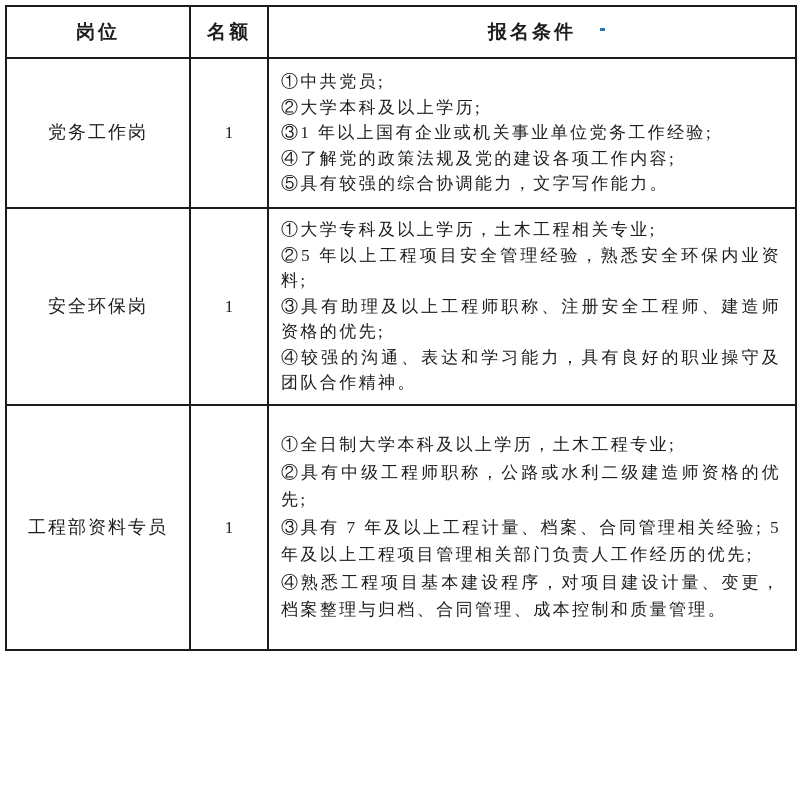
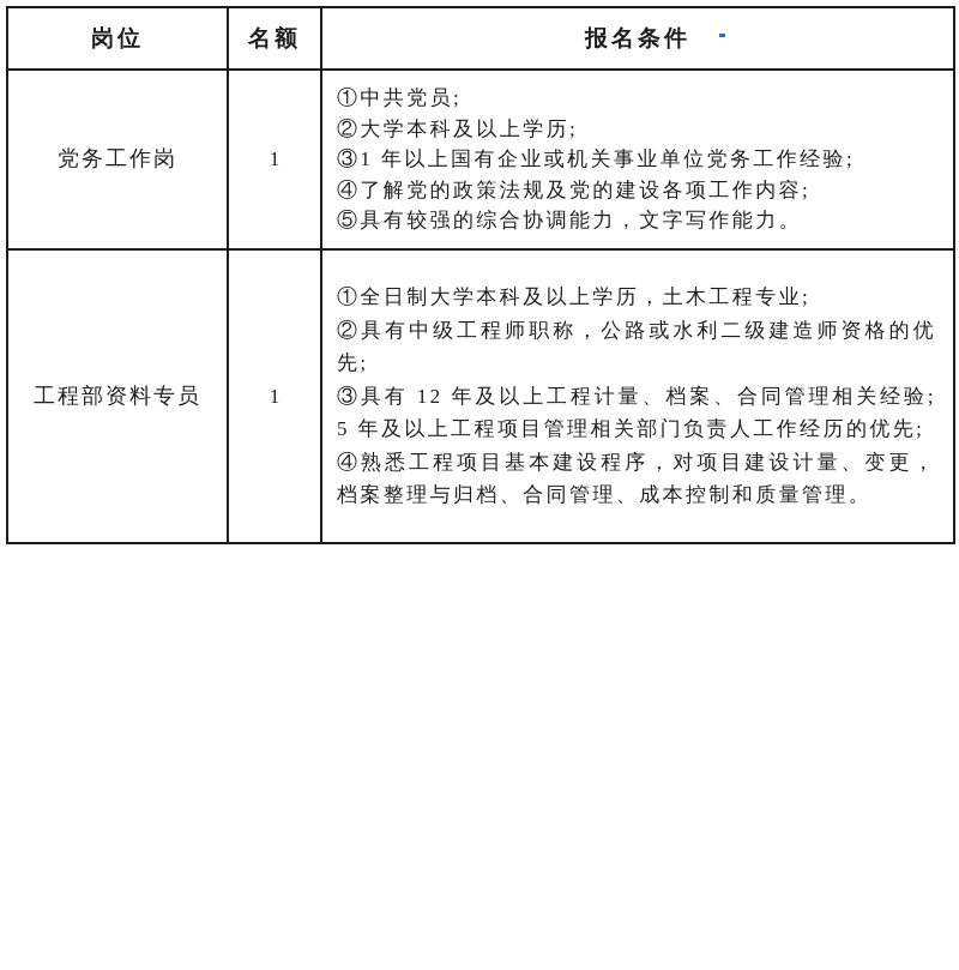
  岗位	名额	报名条件
  党务工作岗	1	①中共党员; ②大学本科及以上学历; ③1 年以上国有企业或机关事业单位党务工作经验; ④了解党的政策法规及党的建设各项工作内容; ⑤具有较强的综合协调能力，文字写作能力。
- 安全环保岗	1	①大学专科及以上学历，土木工程相关专业; ②5 年以上工程项目安全管理经验，熟悉安全环保内业资料; ③具有助理及以上工程师职称、注册安全工程师、建造师资格的优先; ④较强的沟通、表达和学习能力，具有良好的职业操守及团队合作精神。
- 工程部资料专员	1	①全日制大学本科及以上学历，土木工程专业; ②具有中级工程师职称，公路或水利二级建造师资格的优先; ③具有 7 年及以上工程计量、档案、合同管理相关经验; 5 年及以上工程项目管理相关部门负责人工作经历的优先; ④熟悉工程项目基本建设程序，对项目建设计量、变更，档案整理与归档、合同管理、成本控制和质量管理。
+ 工程部资料专员	1	①全日制大学本科及以上学历，土木工程专业; ②具有中级工程师职称，公路或水利二级建造师资格的优先; ③具有 12 年及以上工程计量、档案、合同管理相关经验; 5 年及以上工程项目管理相关部门负责人工作经历的优先; ④熟悉工程项目基本建设程序，对项目建设计量、变更，档案整理与归档、合同管理、成本控制和质量管理。
